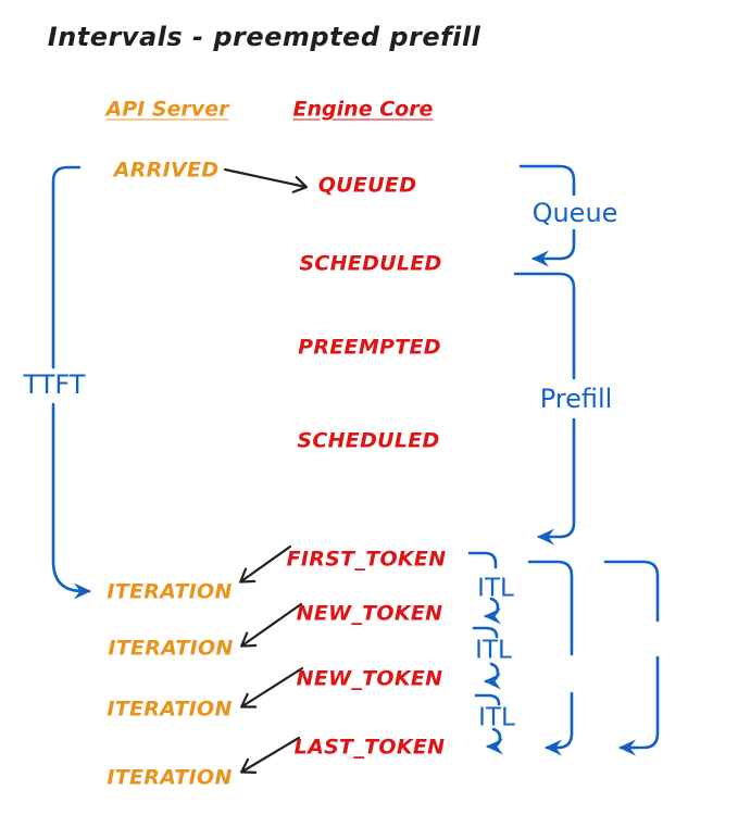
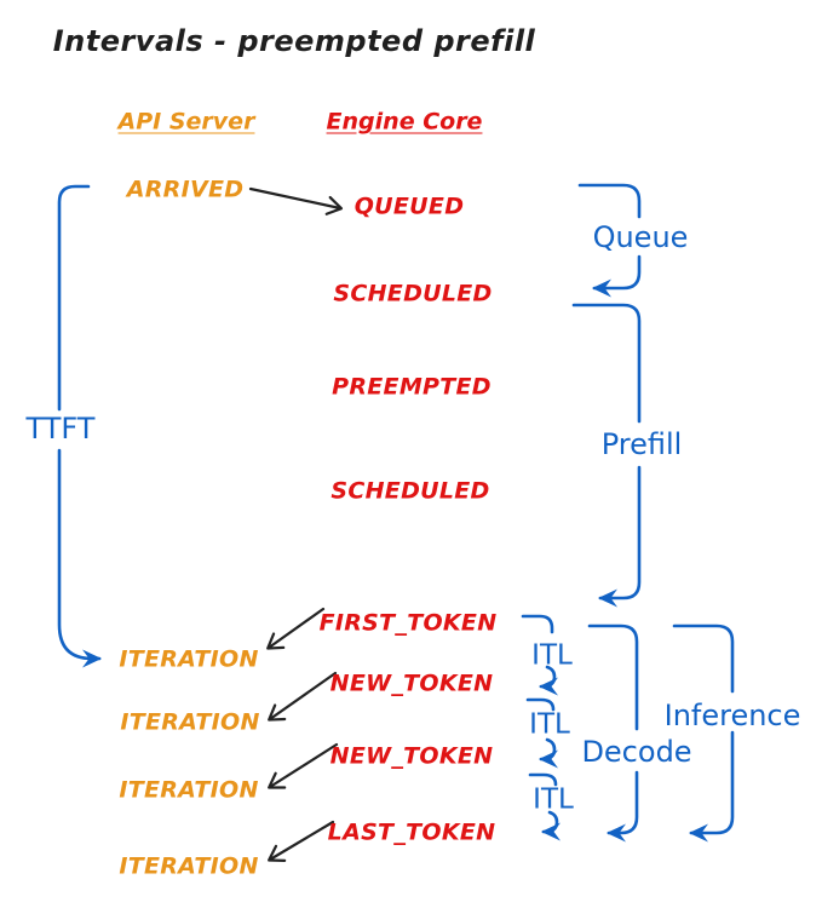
  Intervals - preempted prefill
  API Server
  Engine Core
  ARRIVED
  ITERATION
  ITERATION
  ITERATION
  ITERATION
  QUEUED
  SCHEDULED
  PREEMPTED
  SCHEDULED
  FIRST_TOKEN
  NEW_TOKEN
  NEW_TOKEN
  LAST_TOKEN
  TTFT
  Queue
  Prefill
  ITL
  ITL
  ITL
+ Decode
+ Inference
